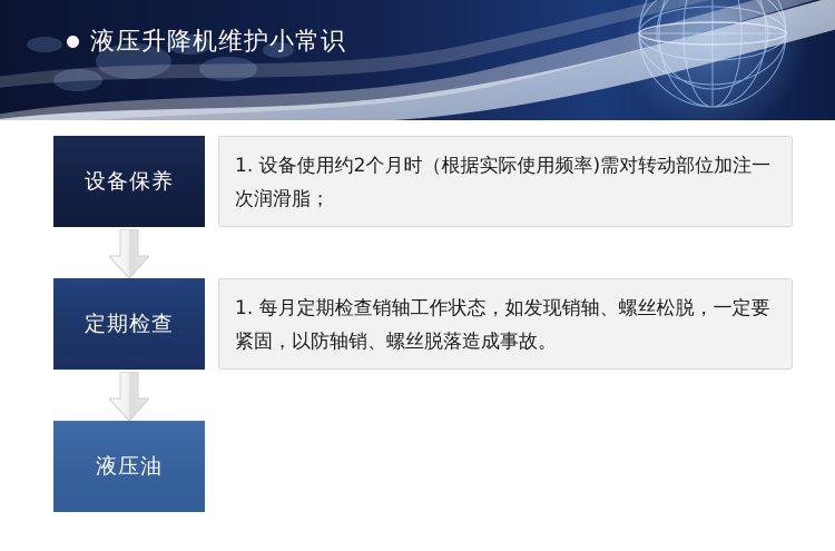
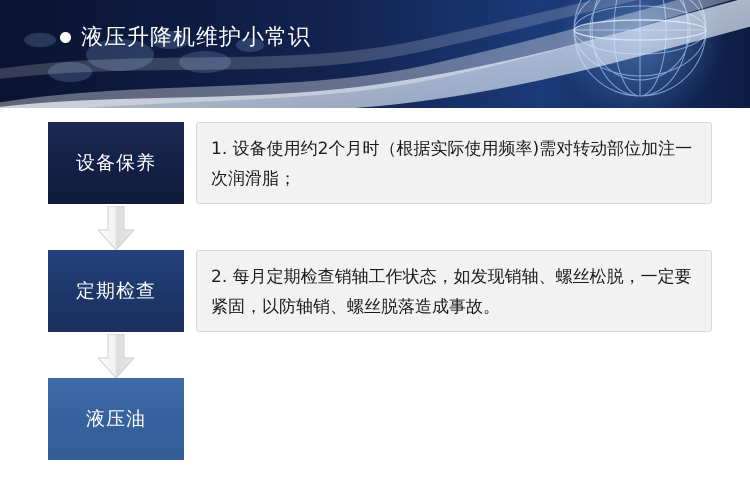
  液压升降机维护小常识
  设备保养
  1. 设备使用约2个月时（根据实际使用频率)需对转动部位加注一次润滑脂；
  定期检查
- 1. 每月定期检查销轴工作状态，如发现销轴、螺丝松脱，一定要紧固，以防轴销、螺丝脱落造成事故。
+ 2. 每月定期检查销轴工作状态，如发现销轴、螺丝松脱，一定要紧固，以防轴销、螺丝脱落造成事故。
  液压油
